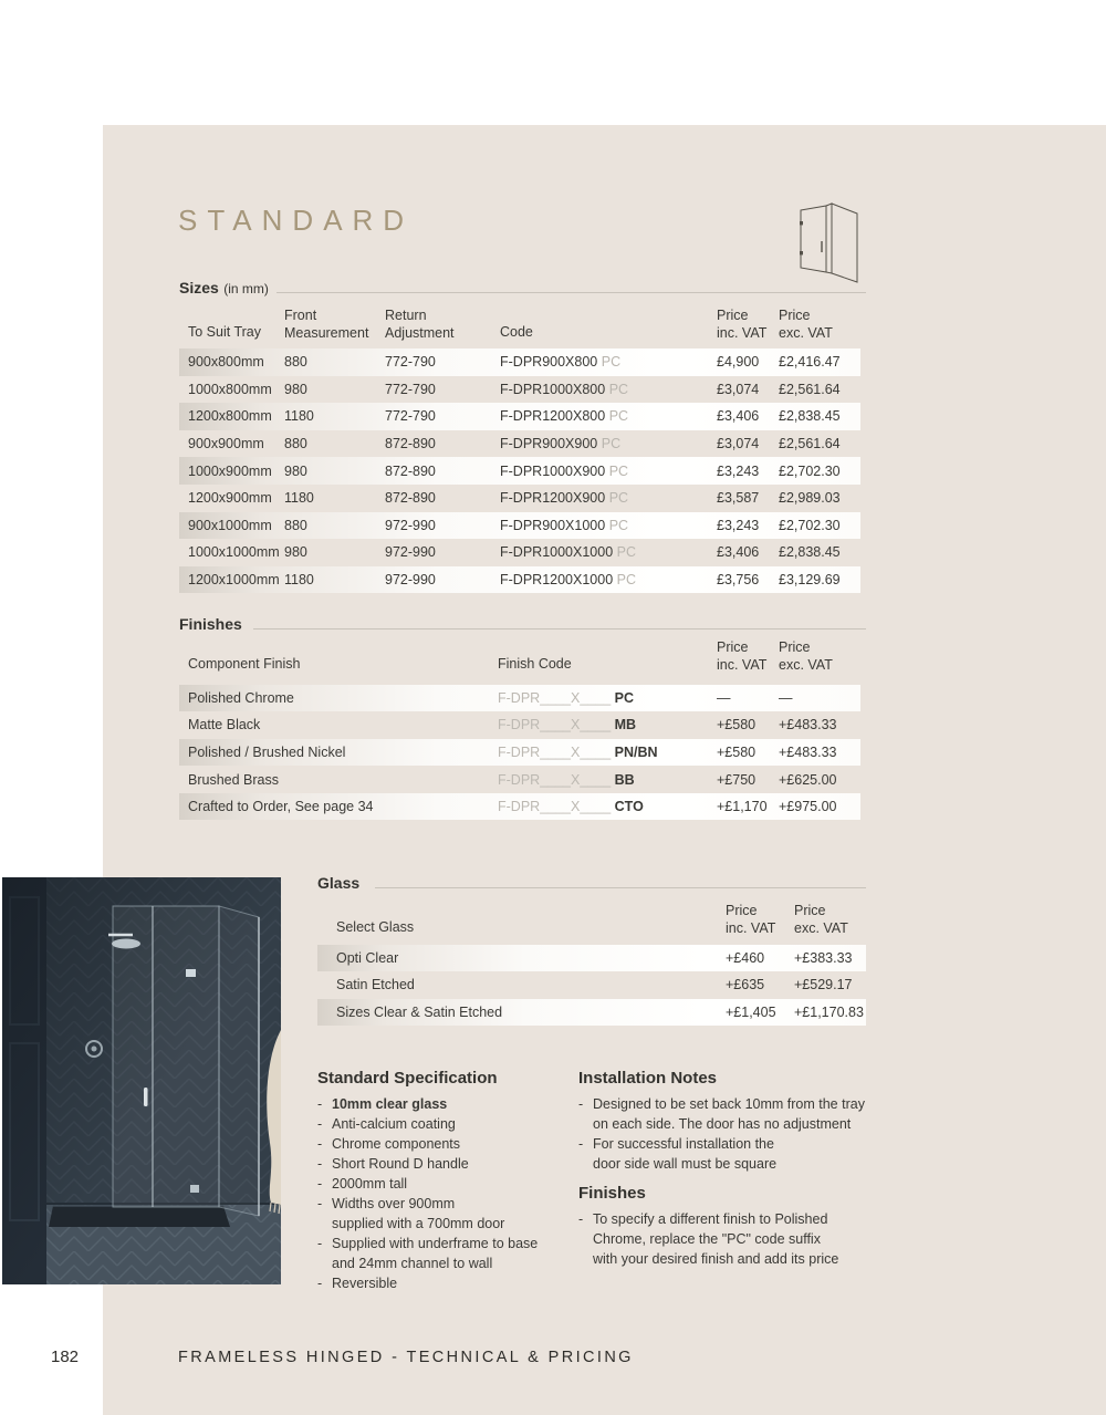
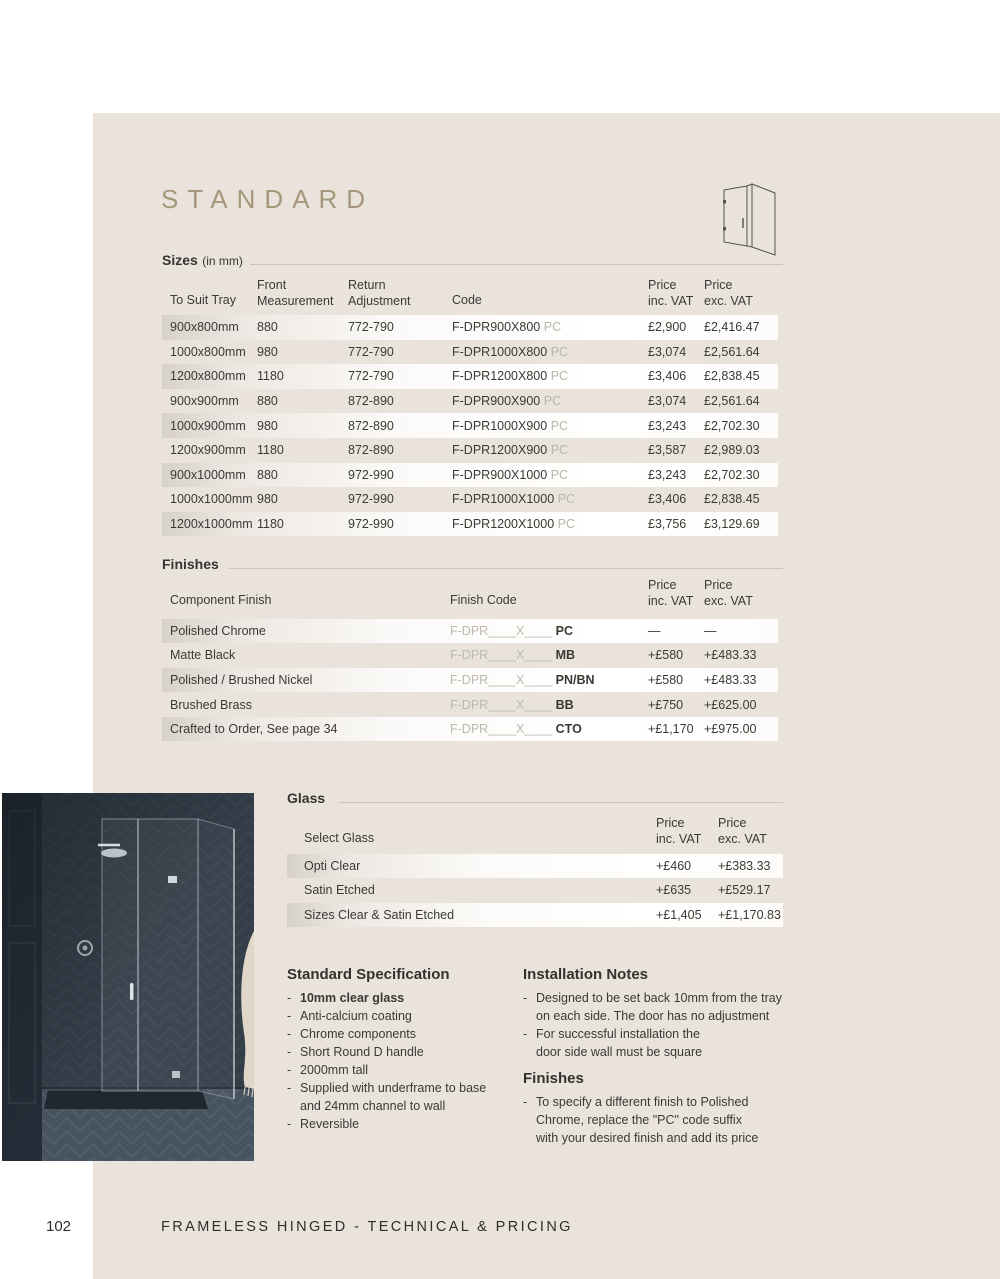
  STANDARD
  Sizes (in mm)
  To Suit Tray
  Front
  Measurement
  Return
  Adjustment
  Code
  Price
  inc. VAT
  Price
  exc. VAT
  900x800mm
  880
  772-790
  F-DPR900X800 PC
- £4,900
+ £2,900
  £2,416.47
  1000x800mm
  980
  772-790
  F-DPR1000X800 PC
  £3,074
  £2,561.64
  1200x800mm
  1180
  772-790
  F-DPR1200X800 PC
  £3,406
  £2,838.45
  900x900mm
  880
  872-890
  F-DPR900X900 PC
  £3,074
  £2,561.64
  1000x900mm
  980
  872-890
  F-DPR1000X900 PC
  £3,243
  £2,702.30
  1200x900mm
  1180
  872-890
  F-DPR1200X900 PC
  £3,587
  £2,989.03
  900x1000mm
  880
  972-990
  F-DPR900X1000 PC
  £3,243
  £2,702.30
  1000x1000mm
  980
  972-990
  F-DPR1000X1000 PC
  £3,406
  £2,838.45
  1200x1000mm
  1180
  972-990
  F-DPR1200X1000 PC
  £3,756
  £3,129.69
  Finishes
  Component Finish
  Finish Code
  Price
  inc. VAT
  Price
  exc. VAT
  Polished Chrome
  F-DPR____X____ PC
  —
  —
  Matte Black
  F-DPR____X____ MB
  +£580
  +£483.33
  Polished / Brushed Nickel
  F-DPR____X____ PN/BN
  +£580
  +£483.33
  Brushed Brass
  F-DPR____X____ BB
  +£750
  +£625.00
  Crafted to Order, See page 34
  F-DPR____X____ CTO
  +£1,170
  +£975.00
  Glass
  Select Glass
  Price
  inc. VAT
  Price
  exc. VAT
  Opti Clear
  +£460
  +£383.33
  Satin Etched
  +£635
  +£529.17
  Sizes Clear & Satin Etched
  +£1,405
  +£1,170.83
  Standard Specification
  10mm clear glass
  Anti-calcium coating
  Chrome components
  Short Round D handle
  2000mm tall
- Widths over 900mm
- supplied with a 700mm door
  Supplied with underframe to base
  and 24mm channel to wall
  Reversible
  Installation Notes
  Designed to be set back 10mm from the tray
  on each side. The door has no adjustment
  For successful installation the
  door side wall must be square
  Finishes
  To specify a different finish to Polished
  Chrome, replace the "PC" code suffix
  with your desired finish and add its price
- 182
+ 102
  FRAMELESS HINGED - TECHNICAL & PRICING
